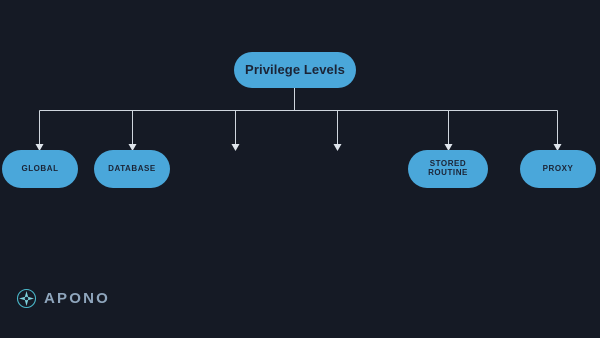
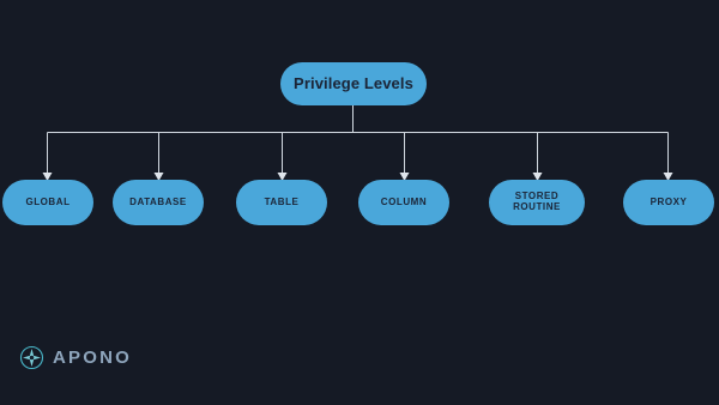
  Privilege Levels
  GLOBAL
  DATABASE
+ TABLE
+ COLUMN
  STORED ROUTINE
  PROXY
  APONO
